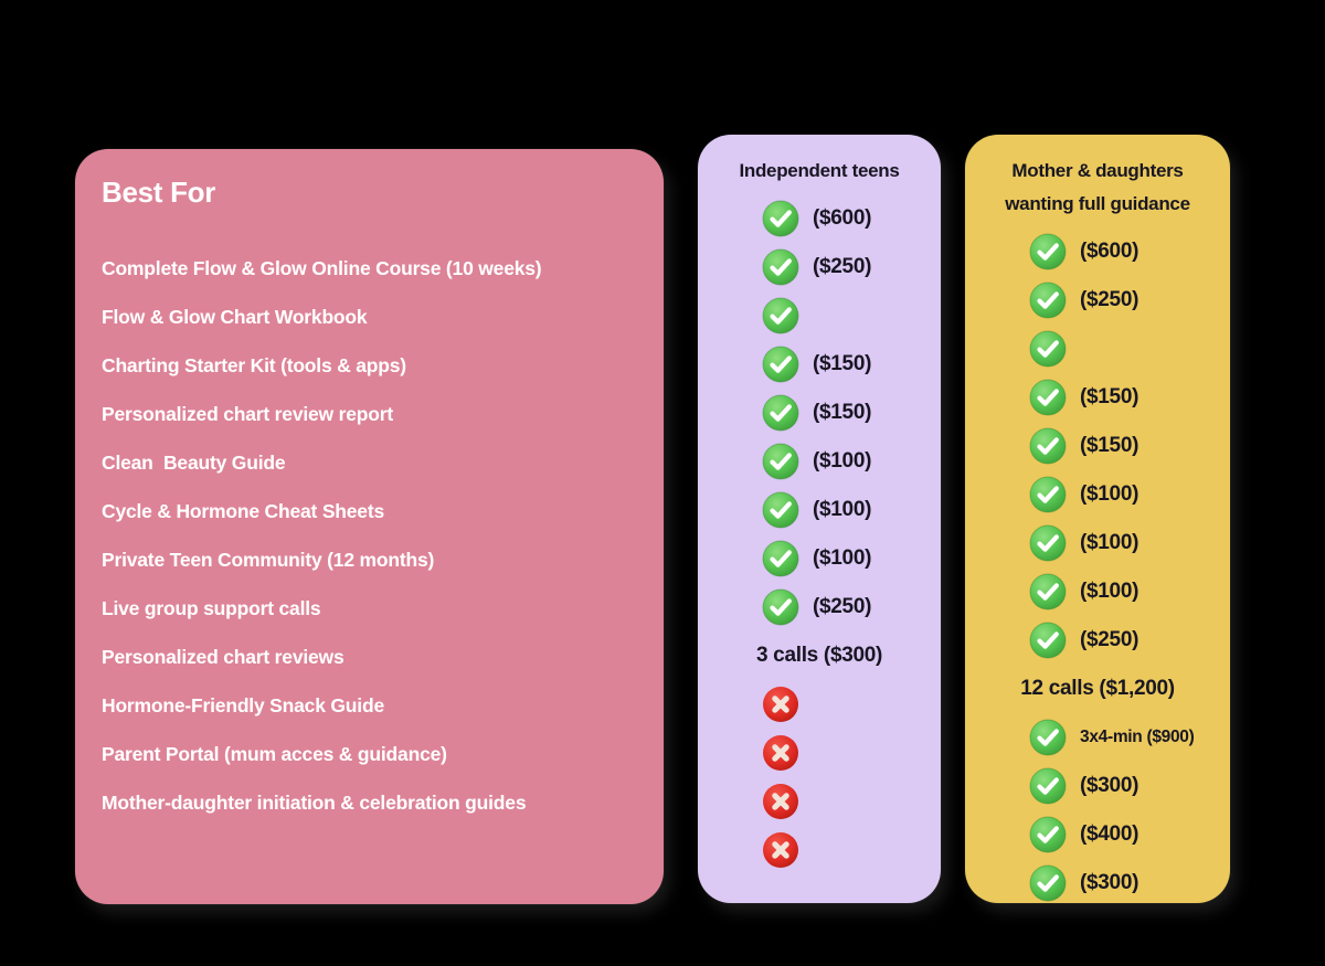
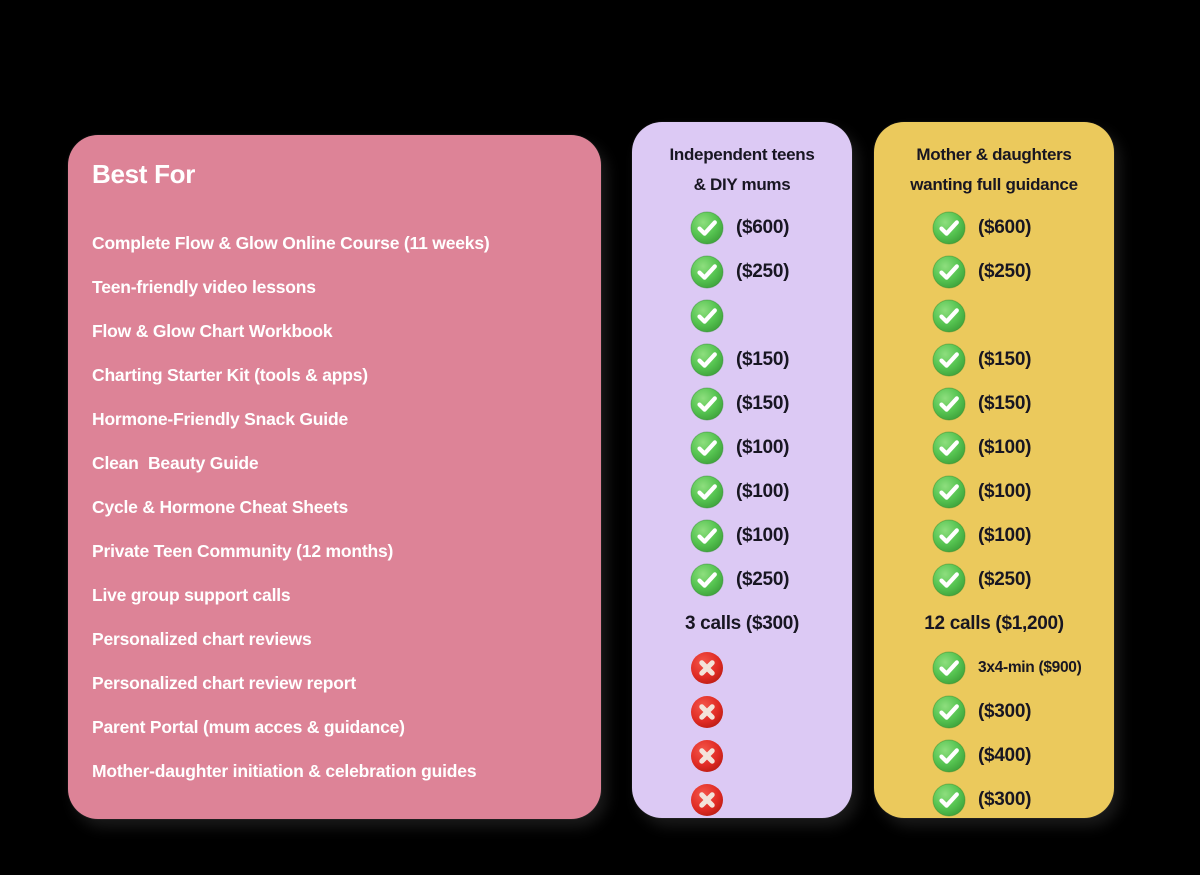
  Best For
- Complete Flow & Glow Online Course (10 weeks)
+ Complete Flow & Glow Online Course (11 weeks)
+ Teen-friendly video lessons
  Flow & Glow Chart Workbook
  Charting Starter Kit (tools & apps)
- Personalized chart review report
+ Hormone-Friendly Snack Guide
  Clean Beauty Guide
  Cycle & Hormone Cheat Sheets
  Private Teen Community (12 months)
  Live group support calls
  Personalized chart reviews
- Hormone-Friendly Snack Guide
+ Personalized chart review report
  Parent Portal (mum acces & guidance)
  Mother-daughter initiation & celebration guides
  Independent teens
+ & DIY mums
  ($600)
  ($250)
  ($150)
  ($150)
  ($100)
  ($100)
  ($100)
  ($250)
  3 calls ($300)
  Mother & daughters
  wanting full guidance
  ($600)
  ($250)
  ($150)
  ($150)
  ($100)
  ($100)
  ($100)
  ($250)
  12 calls ($1,200)
  3x4-min ($900)
  ($300)
  ($400)
  ($300)
